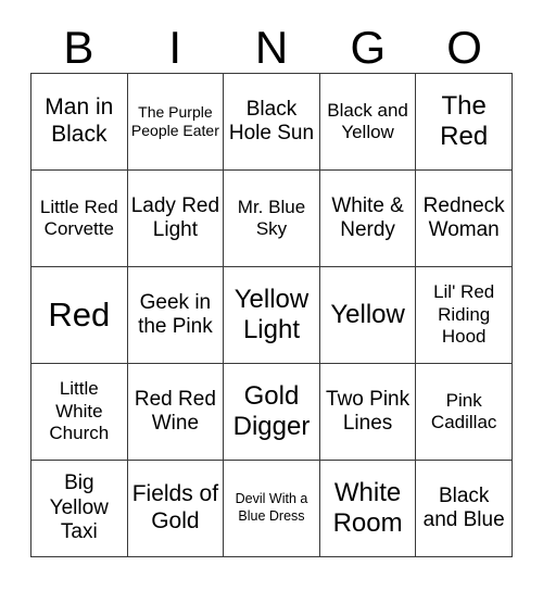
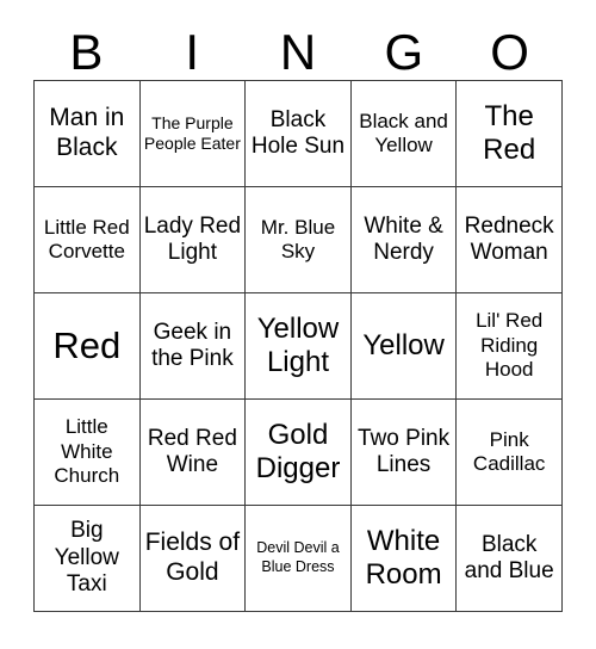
  B
  I
  N
  G
  O
  Man in Black
  The Purple People Eater
  Black Hole Sun
  Black and Yellow
  The Red
  Little Red Corvette
  Lady Red Light
  Mr. Blue Sky
  White & Nerdy
  Redneck Woman
  Red
  Geek in the Pink
  Yellow Light
  Yellow
  Lil' Red Riding Hood
  Little White Church
  Red Red Wine
  Gold Digger
  Two Pink Lines
  Pink Cadillac
  Big Yellow Taxi
  Fields of Gold
- Devil With a Blue Dress
+ Devil Devil a Blue Dress
  White Room
  Black and Blue
